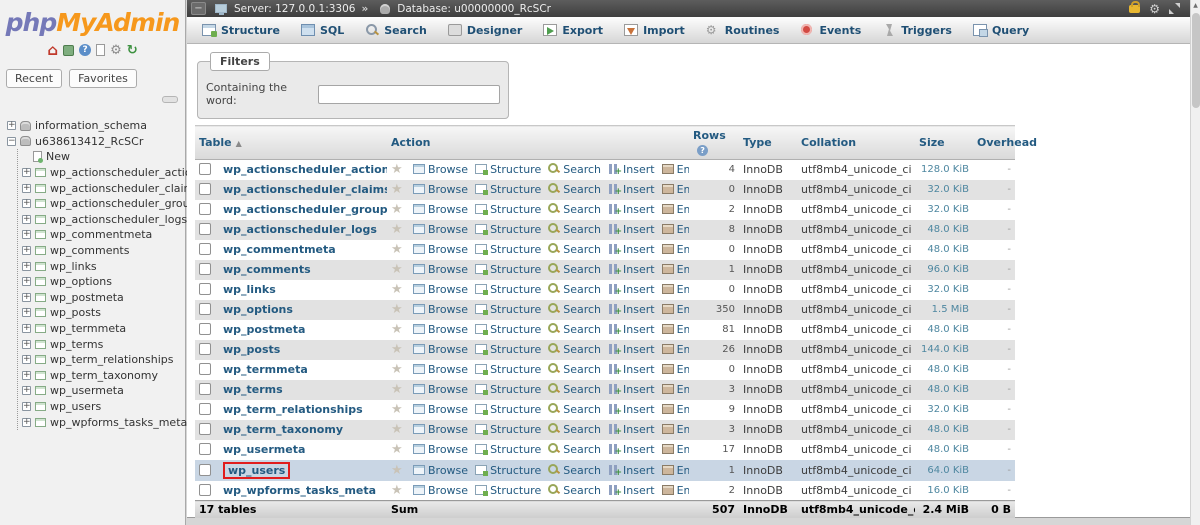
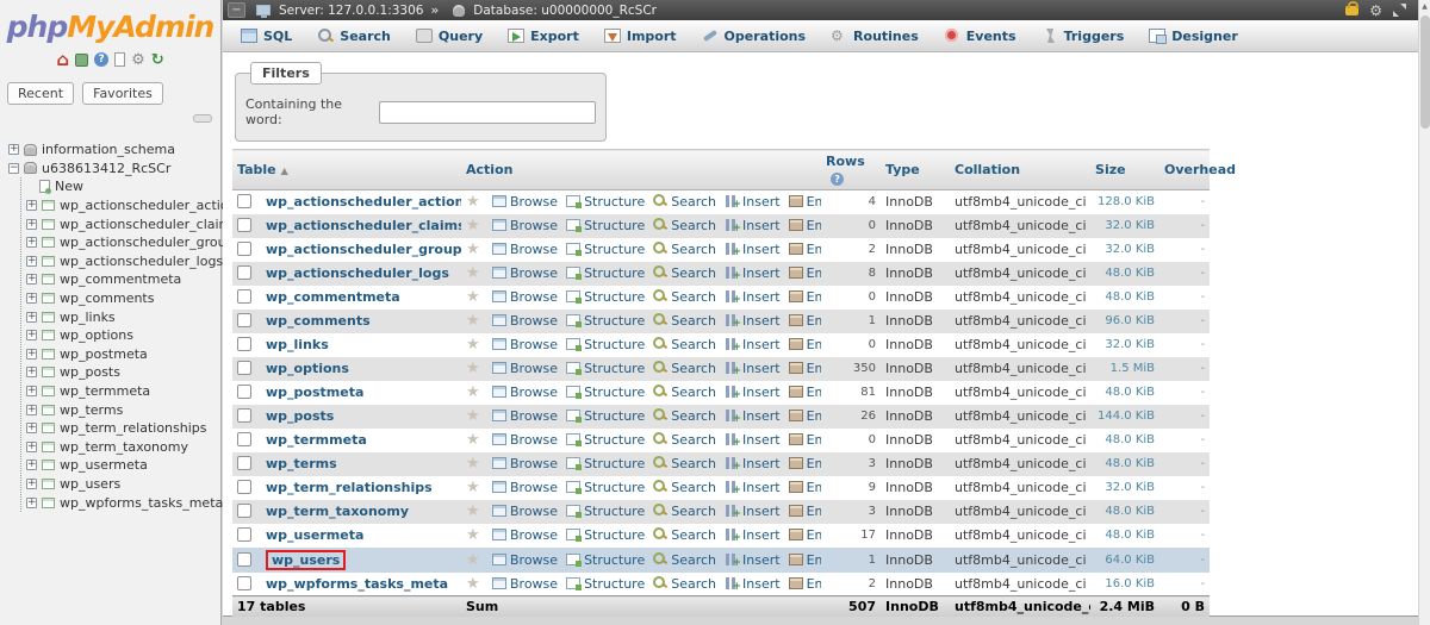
  phpMyAdmin
  ⌂
  ?
  ⚙
  ↻
  Recent Favorites
  +
  information_schema
  −
  u638613412_RcSCr
  New
  +
  wp_actionscheduler_acti
  +
  wp_actionscheduler_clai
  +
  wp_actionscheduler_gro
  +
  wp_actionscheduler_logs
  +
  wp_commentmeta
  +
  wp_comments
  +
  wp_links
  +
  wp_options
  +
  wp_postmeta
  +
  wp_posts
  +
  wp_termmeta
  +
  wp_terms
  +
  wp_term_relationships
  +
  wp_term_taxonomy
  +
  wp_usermeta
  +
  wp_users
  +
  wp_wpforms_tasks_meta
  −
  Server: 127.0.0.1:3306
  »
  Database: u00000000_RcSCr
  ⚙
- Structure
  SQL
  Search
- Designer
+ Query
  Export
  Import
+ Operations
  Routines
  Events
  Triggers
- Query
+ Designer
  Filters
  Containing the word:
  Table ▲	Action	Rows?	Type	Collation	Size	Overhead
  	wp_actionscheduler_action	★	Browse Structure Search Insert Em	4	InnoDB	utf8mb4_unicode_ci	128.0 KiB	-
  	wp_actionscheduler_claim	★	Browse Structure Search Insert Em	0	InnoDB	utf8mb4_unicode_ci	32.0 KiB	-
  	wp_actionscheduler_group	★	Browse Structure Search Insert Em	2	InnoDB	utf8mb4_unicode_ci	32.0 KiB	-
  	wp_actionscheduler_logs	★	Browse Structure Search Insert Em	8	InnoDB	utf8mb4_unicode_ci	48.0 KiB	-
  	wp_commentmeta	★	Browse Structure Search Insert Em	0	InnoDB	utf8mb4_unicode_ci	48.0 KiB	-
  	wp_comments	★	Browse Structure Search Insert Em	1	InnoDB	utf8mb4_unicode_ci	96.0 KiB	-
  	wp_links	★	Browse Structure Search Insert Em	0	InnoDB	utf8mb4_unicode_ci	32.0 KiB	-
  	wp_options	★	Browse Structure Search Insert Em	350	InnoDB	utf8mb4_unicode_ci	1.5 MiB	-
  	wp_postmeta	★	Browse Structure Search Insert Em	81	InnoDB	utf8mb4_unicode_ci	48.0 KiB	-
  	wp_posts	★	Browse Structure Search Insert Em	26	InnoDB	utf8mb4_unicode_ci	144.0 KiB	-
  	wp_termmeta	★	Browse Structure Search Insert Em	0	InnoDB	utf8mb4_unicode_ci	48.0 KiB	-
  	wp_terms	★	Browse Structure Search Insert Em	3	InnoDB	utf8mb4_unicode_ci	48.0 KiB	-
  	wp_term_relationships	★	Browse Structure Search Insert Em	9	InnoDB	utf8mb4_unicode_ci	32.0 KiB	-
  	wp_term_taxonomy	★	Browse Structure Search Insert Em	3	InnoDB	utf8mb4_unicode_ci	48.0 KiB	-
  	wp_usermeta	★	Browse Structure Search Insert Em	17	InnoDB	utf8mb4_unicode_ci	48.0 KiB	-
  	wp_users	★	Browse Structure Search Insert Em	1	InnoDB	utf8mb4_unicode_ci	64.0 KiB	-
  	wp_wpforms_tasks_meta	★	Browse Structure Search Insert Em	2	InnoDB	utf8mb4_unicode_ci	16.0 KiB	-
  17 tables	Sum	507	InnoDB	utf8mb4_unicode_	2.4 MiB	0 B
